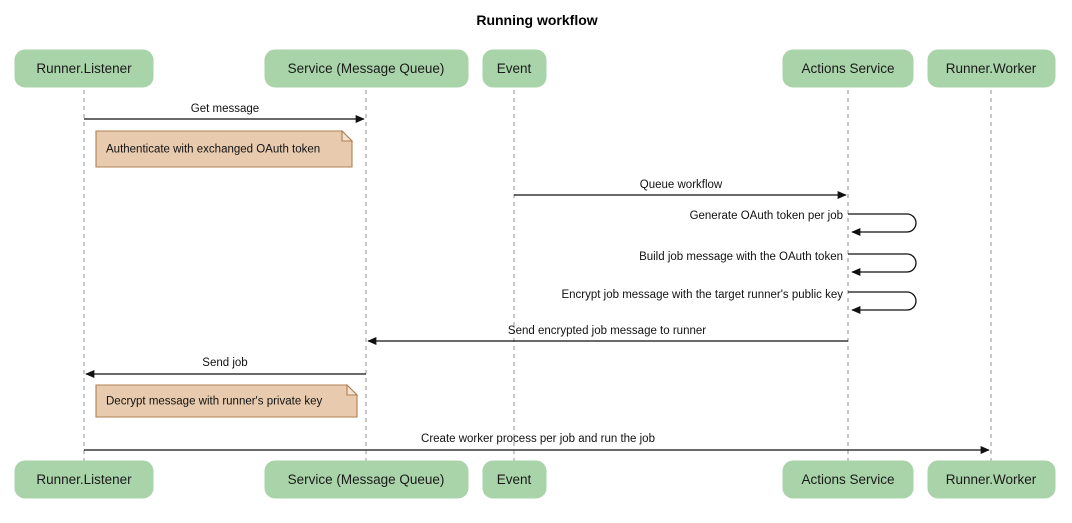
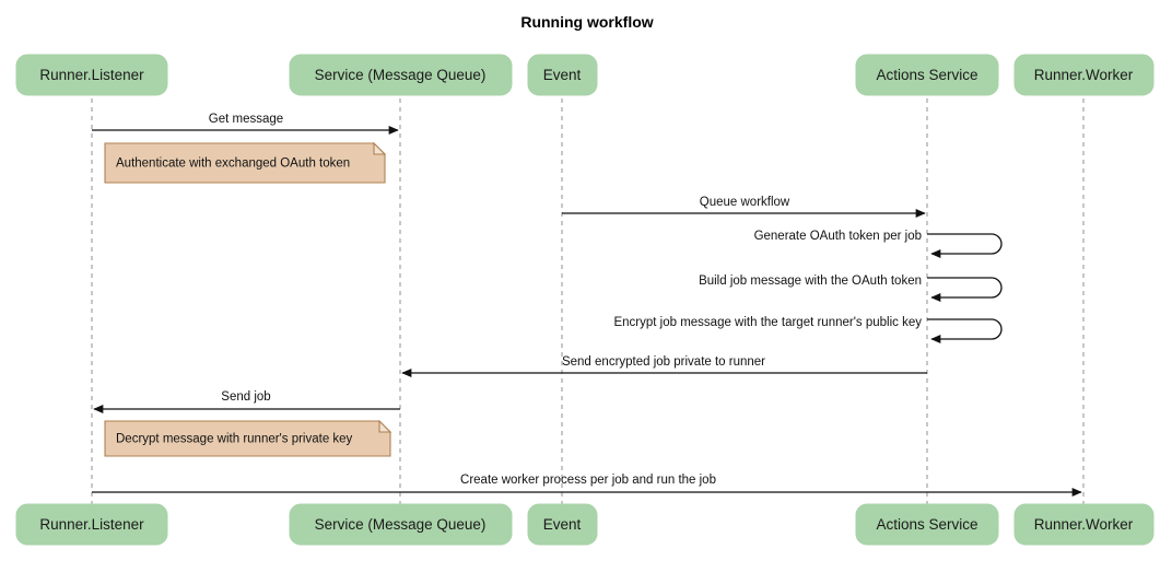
  Running workflow
  Runner.Listener
  Service (Message Queue)
  Event
  Actions Service
  Runner.Worker
  Get message
  Queue workflow
  Generate OAuth token per job
  Build job message with the OAuth token
  Encrypt job message with the target runner's public key
- Send encrypted job message to runner
+ Send encrypted job private to runner
  Send job
  Create worker process per job and run the job
  Authenticate with exchanged OAuth token
  Decrypt message with runner's private key
  Runner.Listener
  Service (Message Queue)
  Event
  Actions Service
  Runner.Worker
